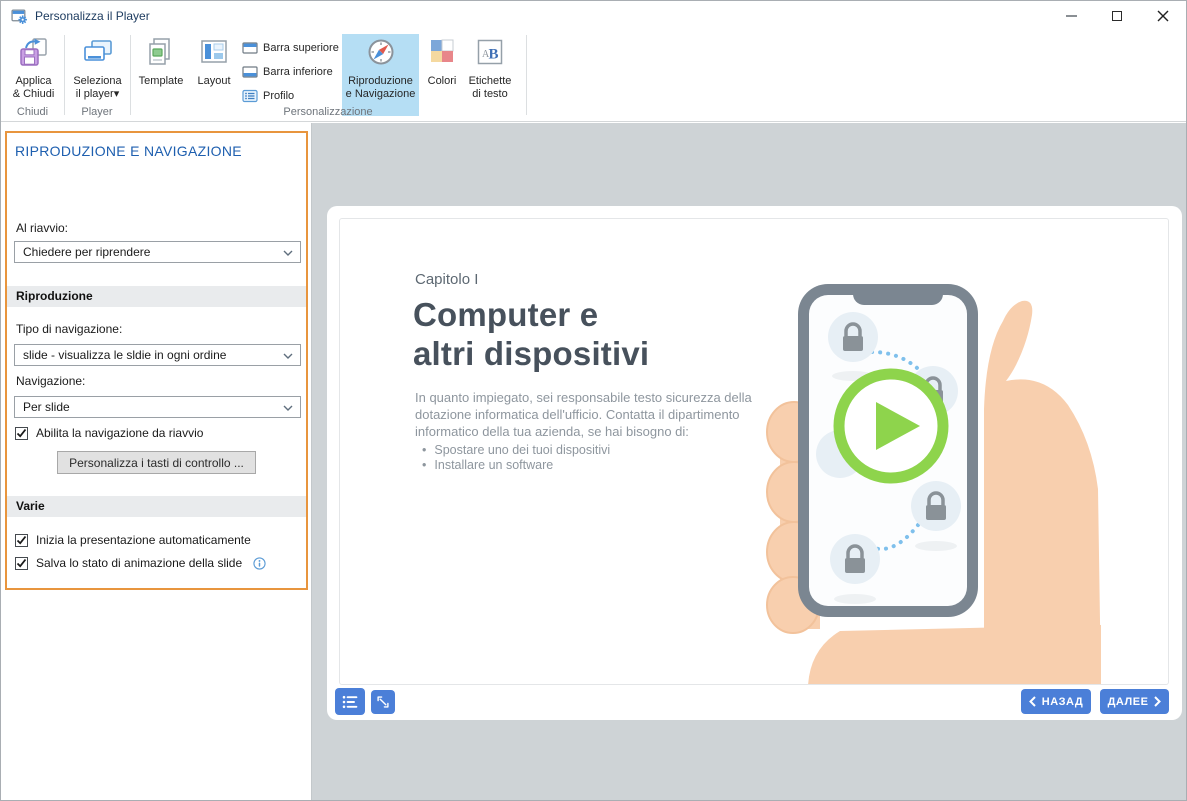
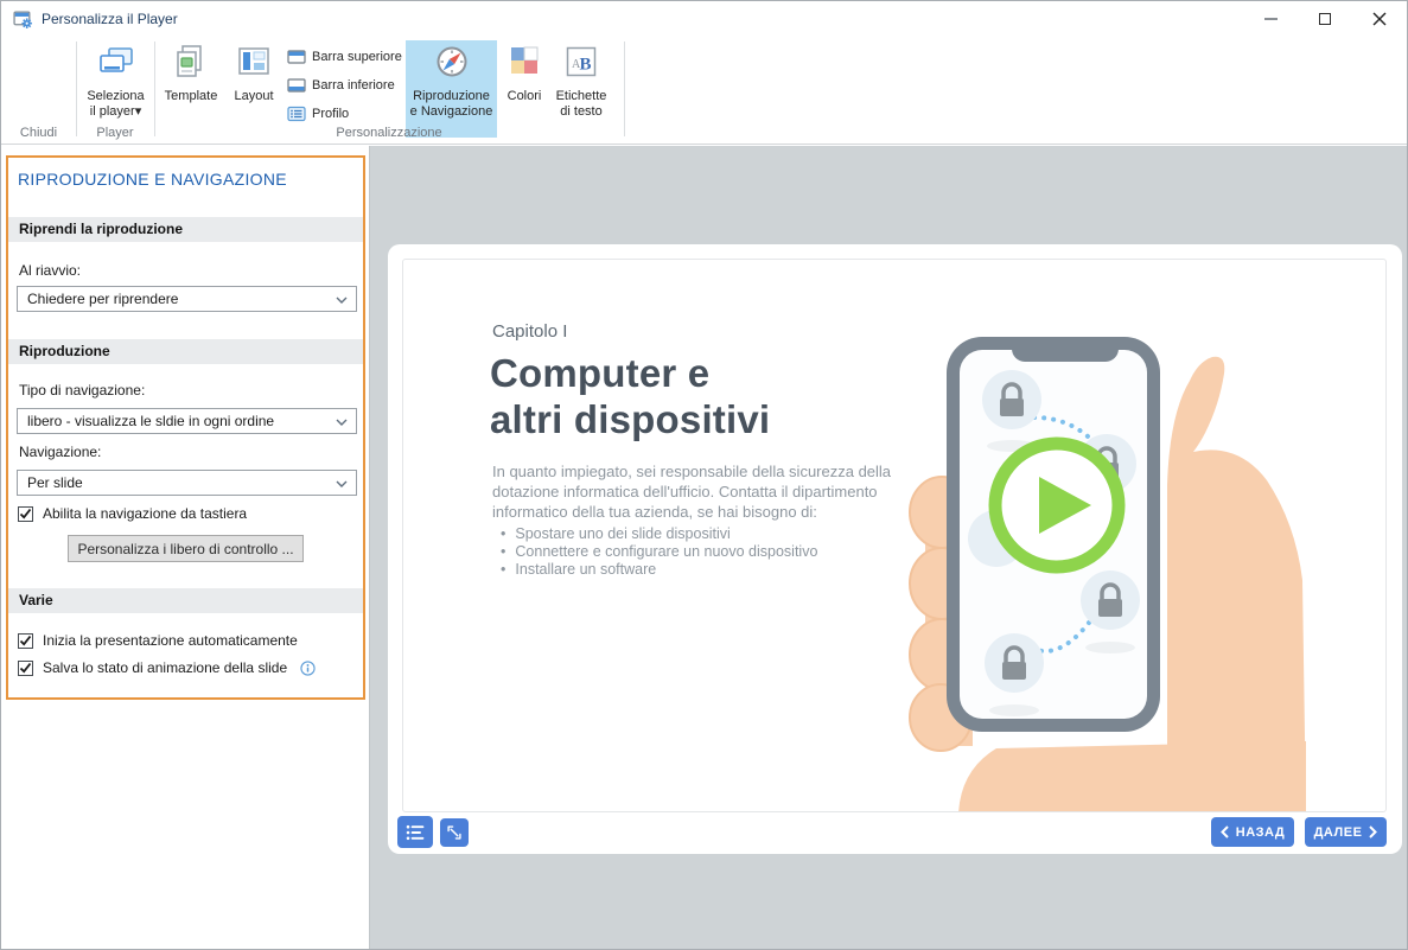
  Personalizza il Player
- Applica
- & Chiudi
  Seleziona
  il player▾
  Template
  Layout
  Barra superiore
  Barra inferiore
  Profilo
  Riproduzione
  e Navigazione
  Colori
  A
  B
  Etichette
  di testo
  Chiudi
  Player
  Personalizzazione
  RIPRODUZIONE E NAVIGAZIONE
+ Riprendi la riproduzione
  Al riavvio:
  Chiedere per riprendere
  Riproduzione
  Tipo di navigazione:
- slide - visualizza le sldie in ogni ordine
+ libero - visualizza le sldie in ogni ordine
  Navigazione:
  Per slide
- Abilita la navigazione da riavvio
+ Abilita la navigazione da tastiera
- Personalizza i tasti di controllo ...
+ Personalizza i libero di controllo ...
  Varie
  Inizia la presentazione automaticamente
  Salva lo stato di animazione della slide
  Capitolo I
  Computer e
  altri dispositivi
- In quanto impiegato, sei responsabile testo sicurezza della dotazione informatica dell'ufficio. Contatta il dipartimento informatico della tua azienda, se hai bisogno di:
+ In quanto impiegato, sei responsabile della sicurezza della dotazione informatica dell'ufficio. Contatta il dipartimento informatico della tua azienda, se hai bisogno di:
- Spostare uno dei tuoi dispositivi
+ Spostare uno dei slide dispositivi
+ Connettere e configurare un nuovo dispositivo
  Installare un software
  НАЗАД
  ДАЛЕЕ
